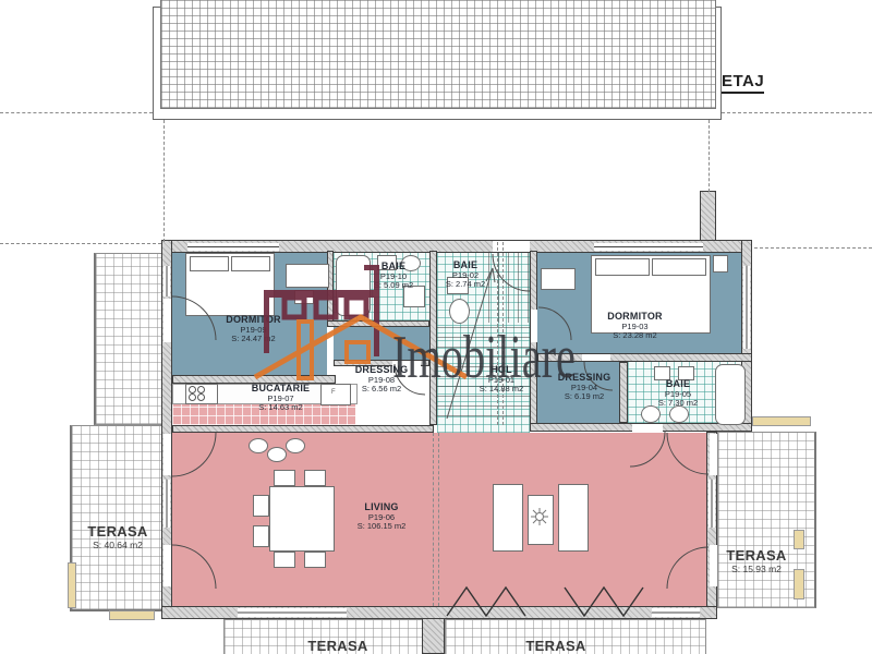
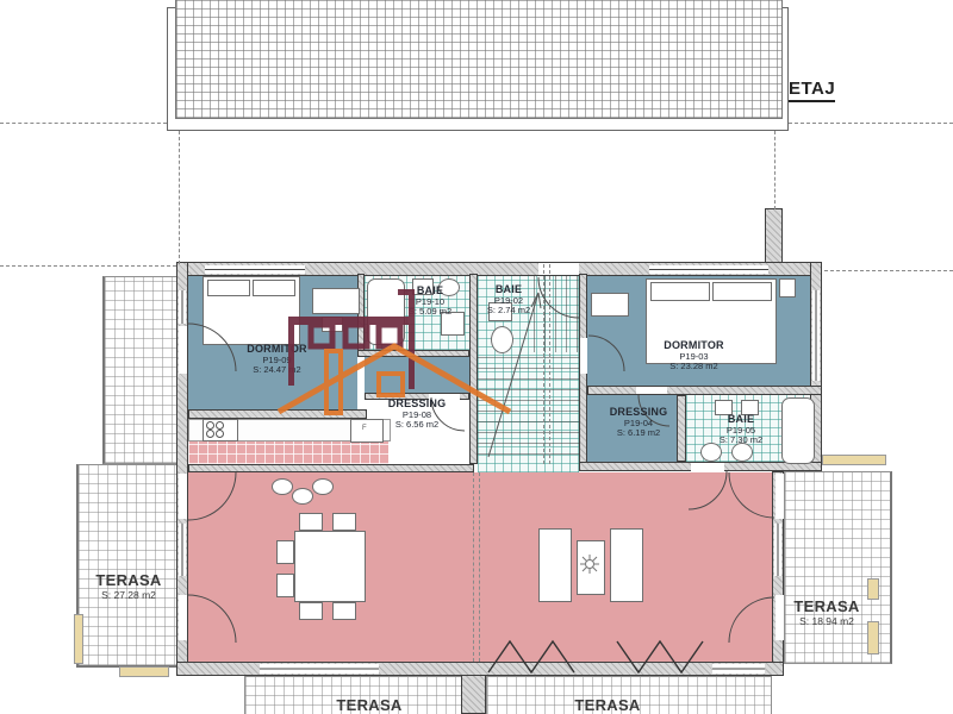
  ETAJ
  DORMITOR
  P19-0
  S: 24.472
  BAIE
  P19-10
  : 5.09 m2
- BUCATARIE
- P19-07
- S: 14.63 m2
  DRESSING
  P19-08
  S: 6.56 m2
  BAIE
  P19-02
  S: 2.74 m2
- HOL
- P19-01
- S: 14.88 m2
  DORMITOR
  P19-03
  S: 23.28 m2
  DRESSING
  P19-04
  S: 6.19 m2
  BAIE
  P19-05
  S: 7.30 m2
- LIVING
- P19-06
- S: 106.15 m2
  TERASA
- S: 40.64 m2
+ S: 27.28 m2
  TERASA
- S: 15.93 m2
+ S: 18.94 m2
  TERASA
  TERASA
- Imobiliare
